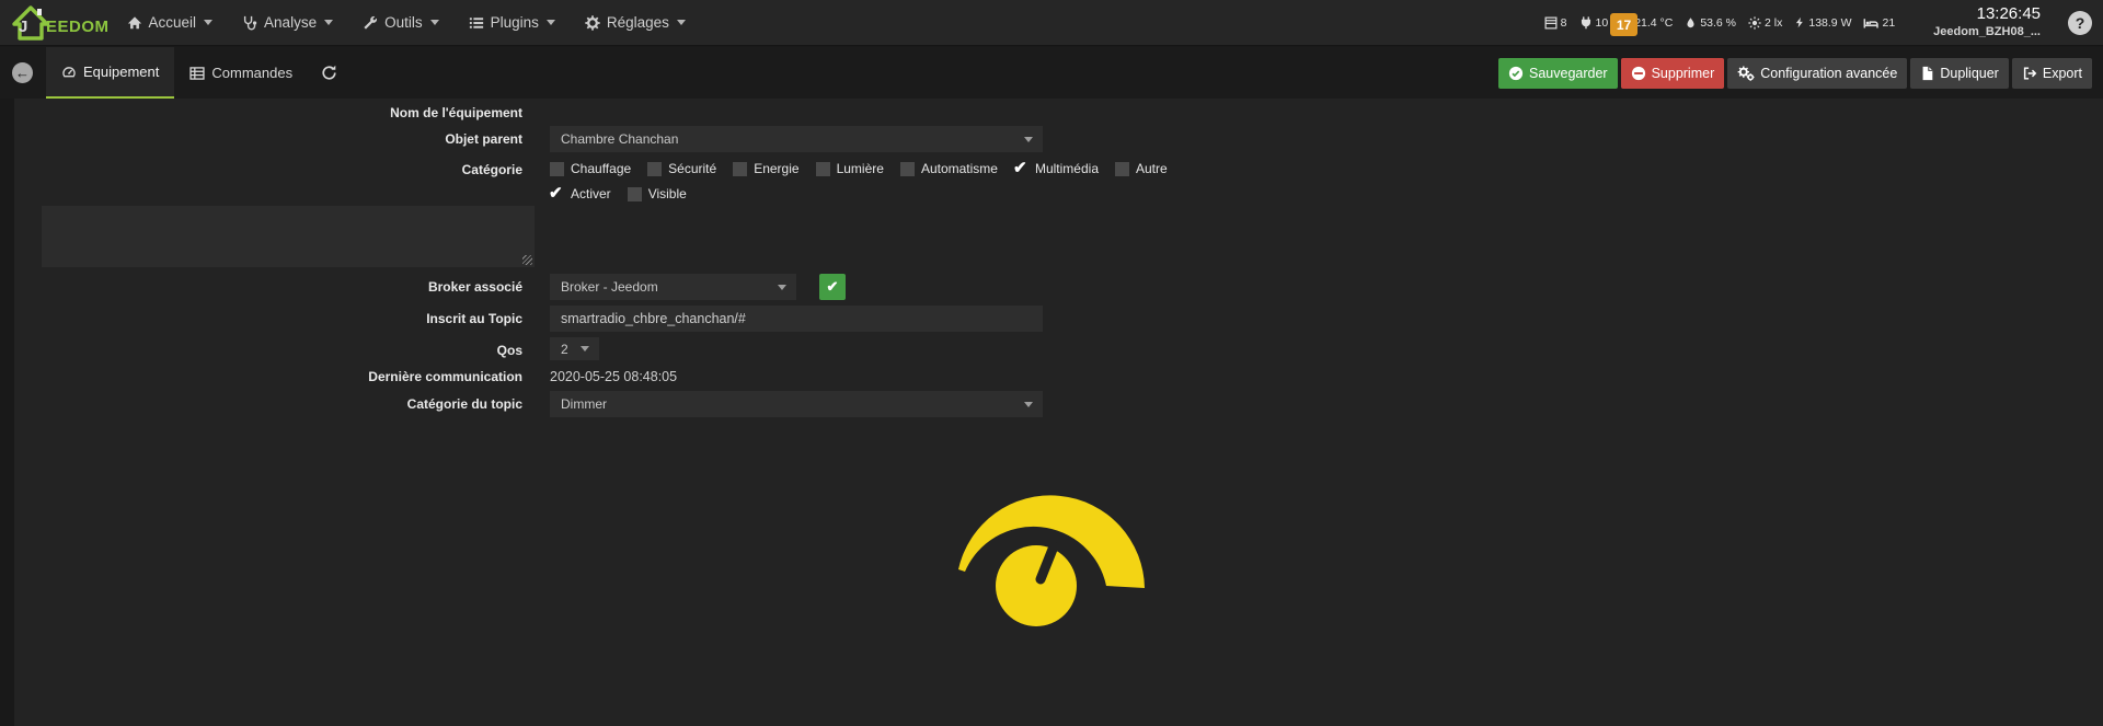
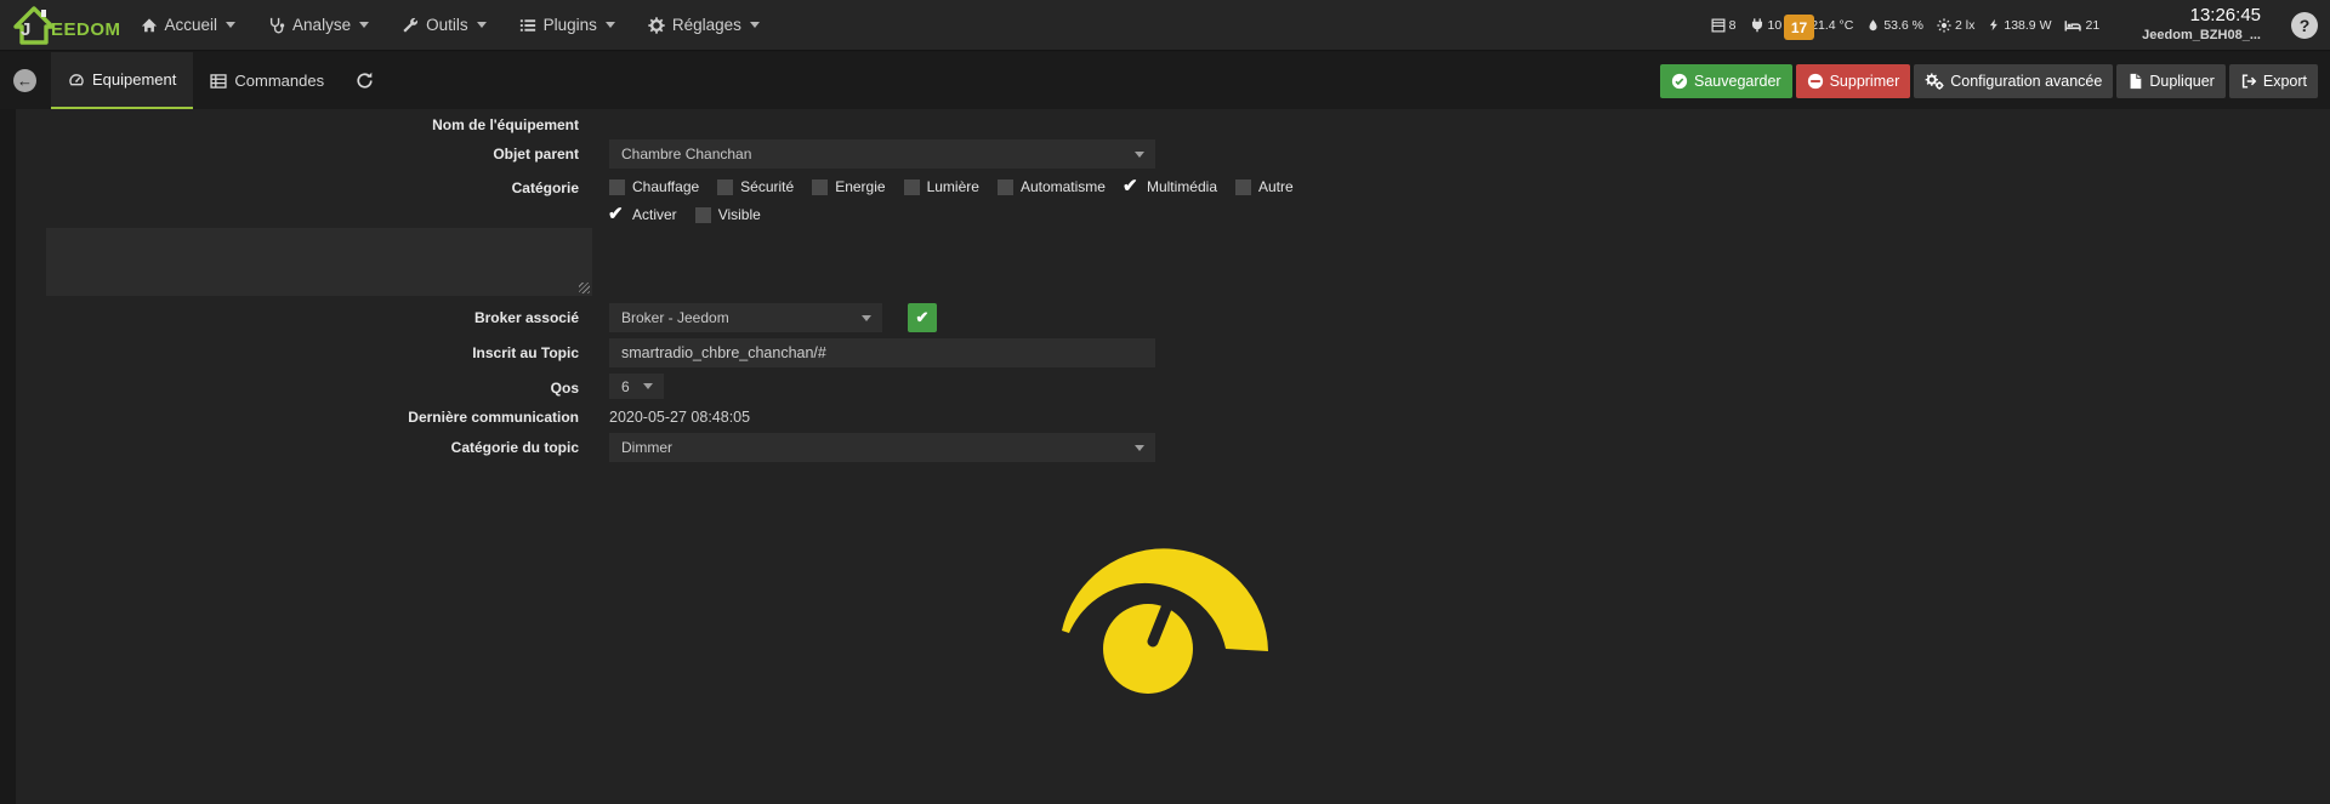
  J
  EEDOM
  Accueil
  Analyse
  Outils
  Plugins
  Réglages
  17
  8
  10
  21.4 °C
  53.6 %
  2 lx
  138.9 W
  21
  13:26:45
  Jeedom_BZH08_...
  ?
  ←
  Equipement
  Commandes
  Sauvegarder
  Supprimer
  Configuration avancée
  Dupliquer
  Export
  Nom de l'équipement
  Objet parent
  Chambre Chanchan
  Catégorie
  Chauffage
  Sécurité
  Energie
  Lumière
  Automatisme
  Multimédia
  Autre
  Activer
  Visible
  Broker associé
  Broker - Jeedom
  ✔
  Inscrit au Topic
  smartradio_chbre_chanchan/#
  Qos
- 2
+ 6
  Dernière communication
- 2020-05-25 08:48:05
+ 2020-05-27 08:48:05
  Catégorie du topic
  Dimmer
